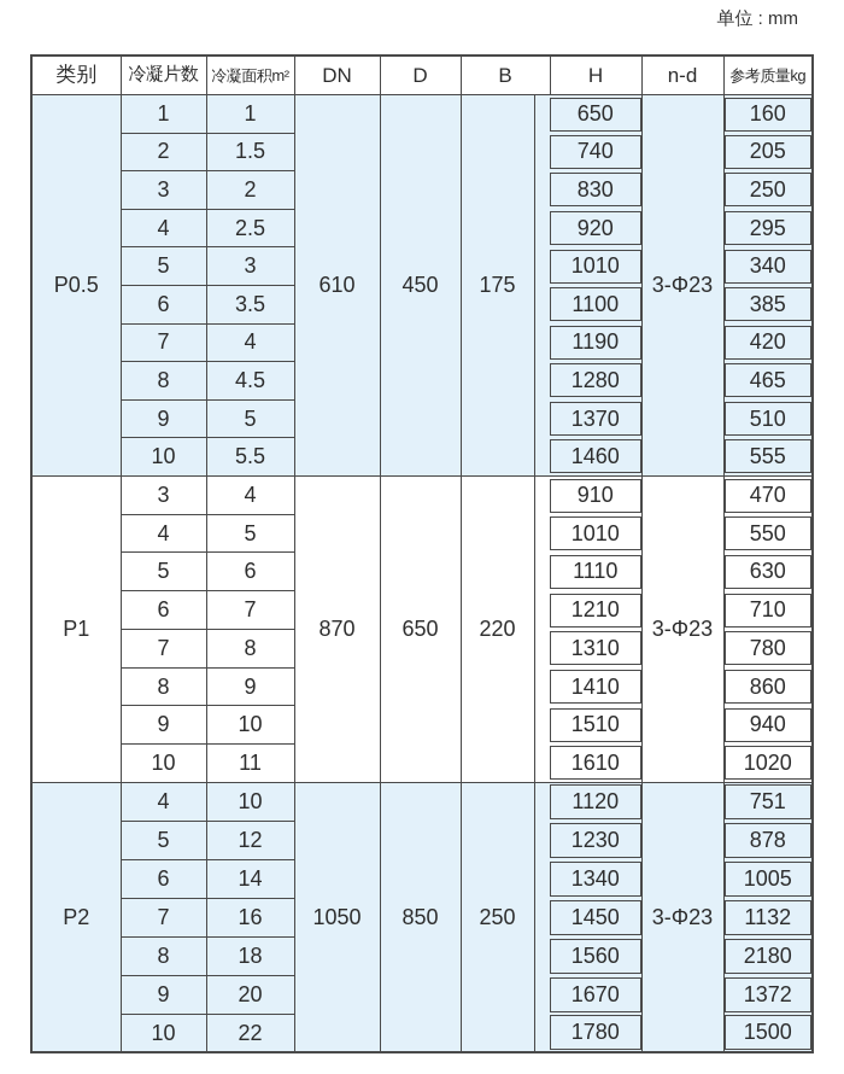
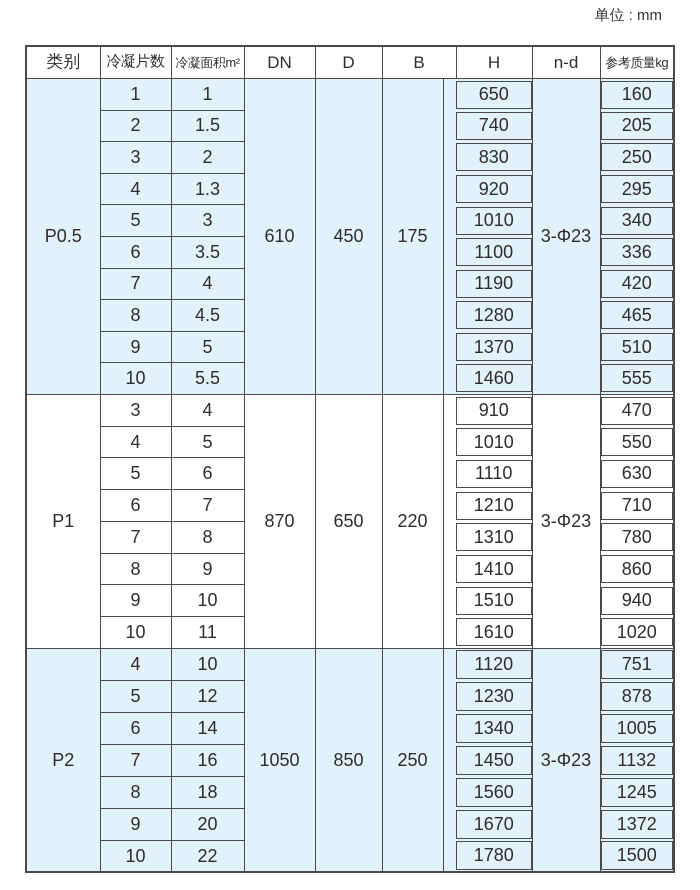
  单位 : mm
  类别	冷凝片数	冷凝面积m²	DN	D	B	H	n-d	参考质量kg
  P0.5	1	1	610	450	175		650	3-Φ23	160
  2	1.5	740	205
  3	2	830	250
- 4	2.5	920	295
+ 4	1.3	920	295
  5	3	1010	340
- 6	3.5	1100	385
+ 6	3.5	1100	336
  7	4	1190	420
  8	4.5	1280	465
  9	5	1370	510
  10	5.5	1460	555
  P1	3	4	870	650	220		910	3-Φ23	470
  4	5	1010	550
  5	6	1110	630
  6	7	1210	710
  7	8	1310	780
  8	9	1410	860
  9	10	1510	940
  10	11	1610	1020
  P2	4	10	1050	850	250		1120	3-Φ23	751
  5	12	1230	878
  6	14	1340	1005
  7	16	1450	1132
- 8	18	1560	2180
+ 8	18	1560	1245
  9	20	1670	1372
  10	22	1780	1500
